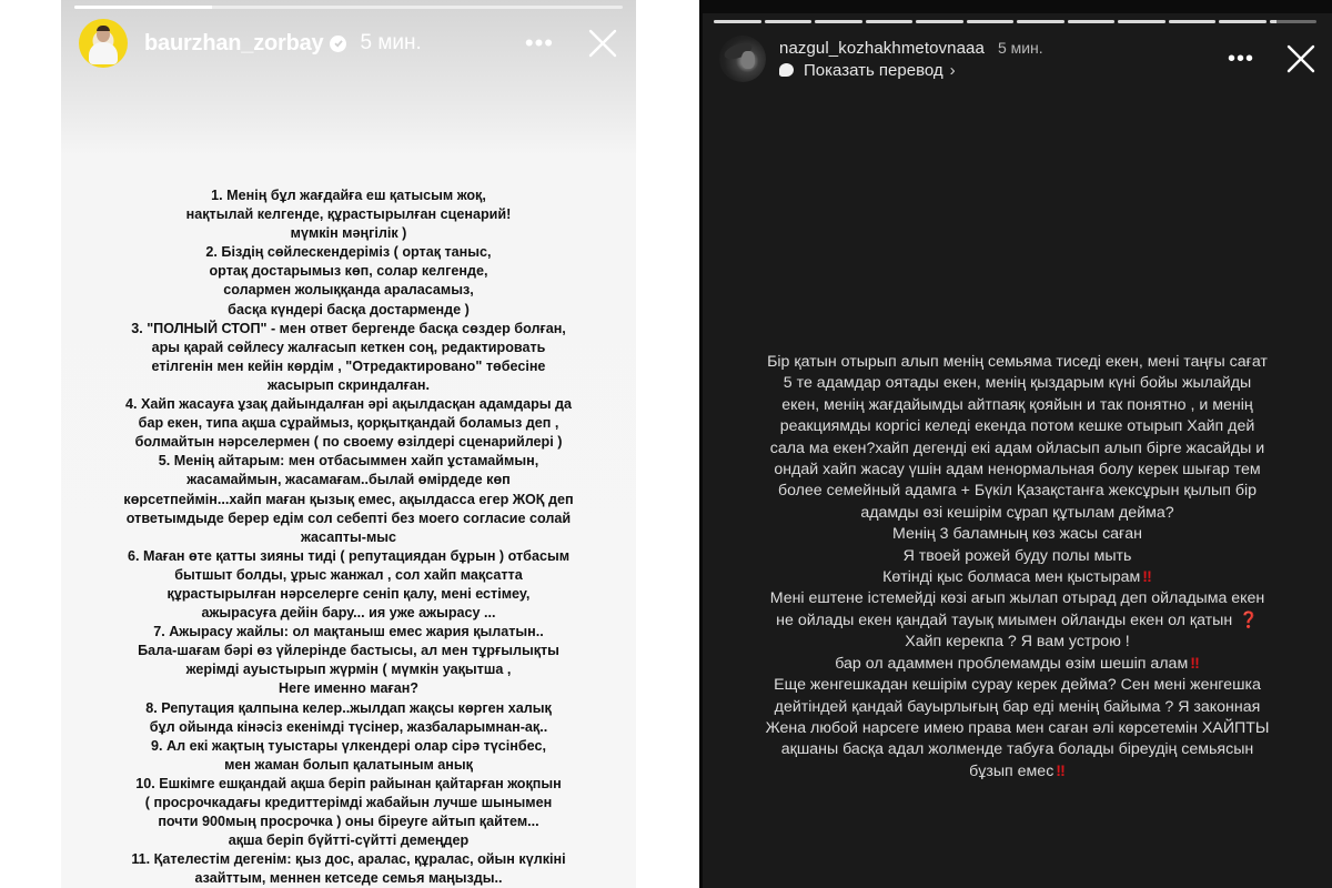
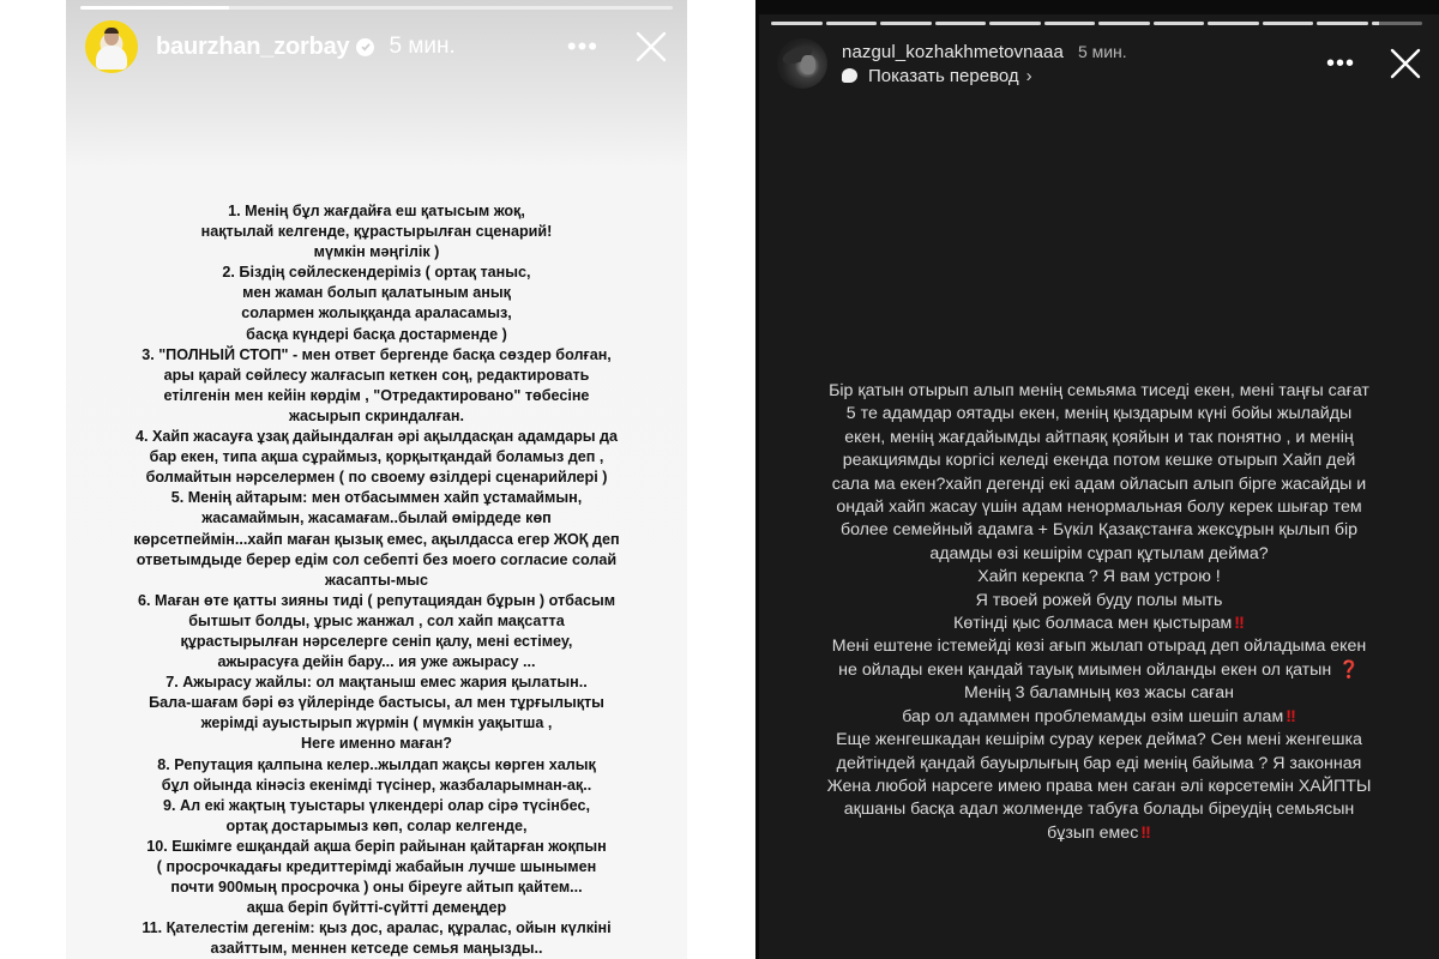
  baurzhan_zorbay
  5 мин.
  •••
  1. Менің бұл жағдайға еш қатысым жоқ,
  нақтылай келгенде, құрастырылған сценарий!
  мүмкін мәңгілік )
  2. Біздің сөйлескендеріміз ( ортақ таныс,
- ортақ достарымыз көп, солар келгенде,
+ мен жаман болып қалатыным анық
  солармен жолыққанда араласамыз,
  басқа күндері басқа достарменде )
  3. "ПОЛНЫЙ СТОП" - мен ответ бергенде басқа сөздер болған,
  ары қарай сөйлесу жалғасып кеткен соң, редактировать
  етілгенін мен кейін көрдім , "Отредактировано" төбесіне
  жасырып скриндалған.
  4. Хайп жасауға ұзақ дайындалған әрі ақылдасқан адамдары да
  бар екен, типа ақша сұраймыз, қорқытқандай боламыз деп ,
  болмайтын нәрселермен ( по своему өзілдері сценарийлері )
  5. Менің айтарым: мен отбасыммен хайп ұстамаймын,
  жасамаймын, жасамағам..былай өмірдеде көп
  көрсетпеймін...хайп маған қызық емес, ақылдасса егер ЖОҚ деп
  ответымдыде берер едім сол себепті без моего согласие солай
  жасапты-мыс
  6. Маған өте қатты зияны тиді ( репутациядан бұрын ) отбасым
  бытшыт болды, ұрыс жанжал , сол хайп мақсатта
  құрастырылған нәрселерге сеніп қалу, мені естімеу,
  ажырасуға дейін бару... ия уже ажырасу ...
  7. Ажырасу жайлы: ол мақтаныш емес жария қылатын..
  Бала-шағам бәрі өз үйлерінде бастысы, ал мен тұрғылықты
  жерімді ауыстырып жүрмін ( мүмкін уақытша ,
  Неге именно маған?
  8. Репутация қалпына келер..жылдап жақсы көрген халық
  бұл ойында кінәсіз екенімді түсінер, жазбаларымнан-ақ..
  9. Ал екі жақтың туыстары үлкендері олар сірә түсінбес,
- мен жаман болып қалатыным анық
+ ортақ достарымыз көп, солар келгенде,
  10. Ешкімге ешқандай ақша беріп райынан қайтарған жоқпын
  ( просрочкадағы кредиттерімді жабайын лучше шынымен
  почти 900мың просрочка ) оны біреуге айтып қайтем...
  ақша беріп бүйтті-сүйтті демеңдер
  11. Қателестім дегенім: қыз дос, аралас, құралас, ойын күлкіні
  азайттым, меннен кетседе семья маңызды..
  nazgul_kozhakhmetovnaaa
  5 мин.
  Показать перевод
  ›
  •••
  Бір қатын отырып алып менің семьяма тиседі екен, мені таңғы сағат
  5 те адамдар оятады екен, менің қыздарым күні бойы жылайды
  екен, менің жағдайымды айтпаяқ қояйын и так понятно , и менің
  реакциямды коргісі келеді екенда потом кешке отырып Хайп дей
  сала ма екен?хайп дегенді екі адам ойласып алып бірге жасайды и
  ондай хайп жасау үшін адам ненормальная болу керек шығар тем
  более семейный адамга + Бүкіл Қазақстанға жексұрын қылып бір
  адамды өзі кешірім сұрап құтылам дейма?
- Менің 3 баламның көз жасы саған
+ Хайп керекпа ? Я вам устрою !
  Я твоей рожей буду полы мыть
  Көтінді қыс болмаса мен қыстырам ‼
  Мені ештене істемейді көзі ағып жылап отырад деп ойладыма екен
  не ойлады екен қандай тауық миымен ойланды екен ол қатын ❓
- Хайп керекпа ? Я вам устрою !
+ Менің 3 баламның көз жасы саған
  бар ол адаммен проблемамды өзім шешіп алам ‼
  Еще женгешкадан кешірім сурау керек дейма? Сен мені женгешка
  дейтіндей қандай бауырлығың бар еді менің байыма ? Я законная
  Жена любой нарсеге имею права мен саған әлі көрсетемін ХАЙПТЫ
  ақшаны басқа адал жолменде табуға болады біреудің семьясын
  бұзып емес ‼
